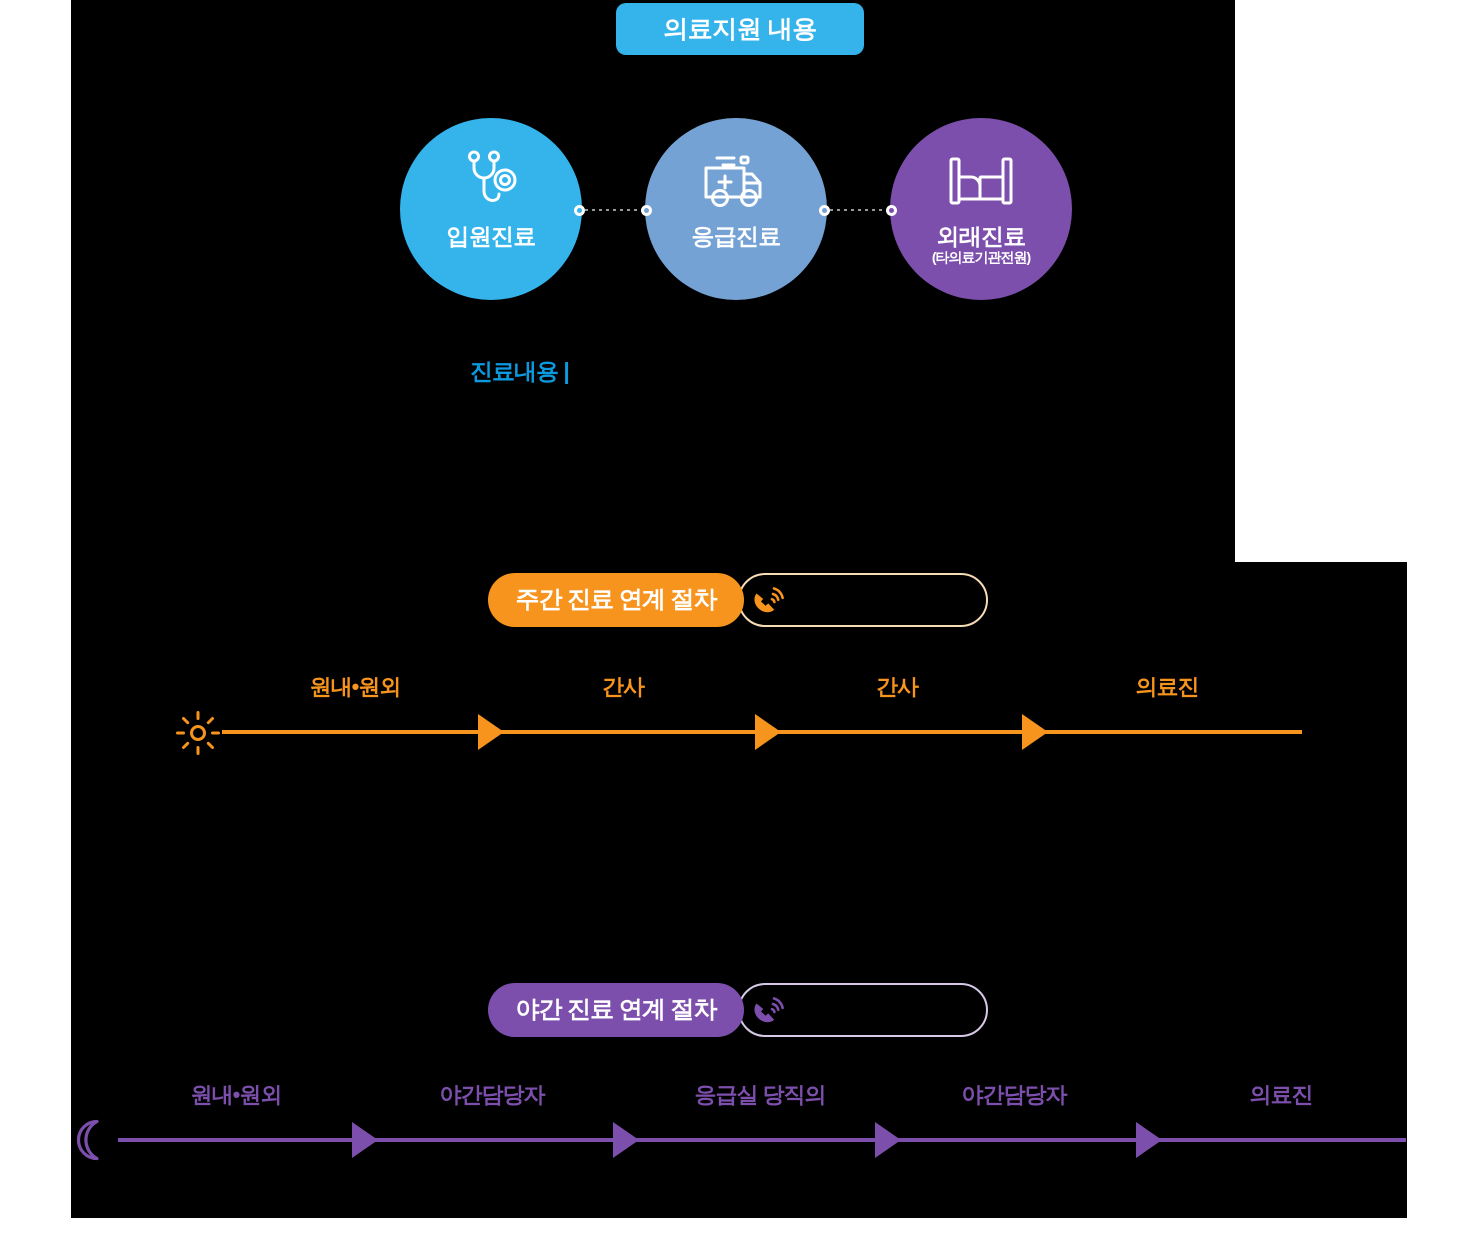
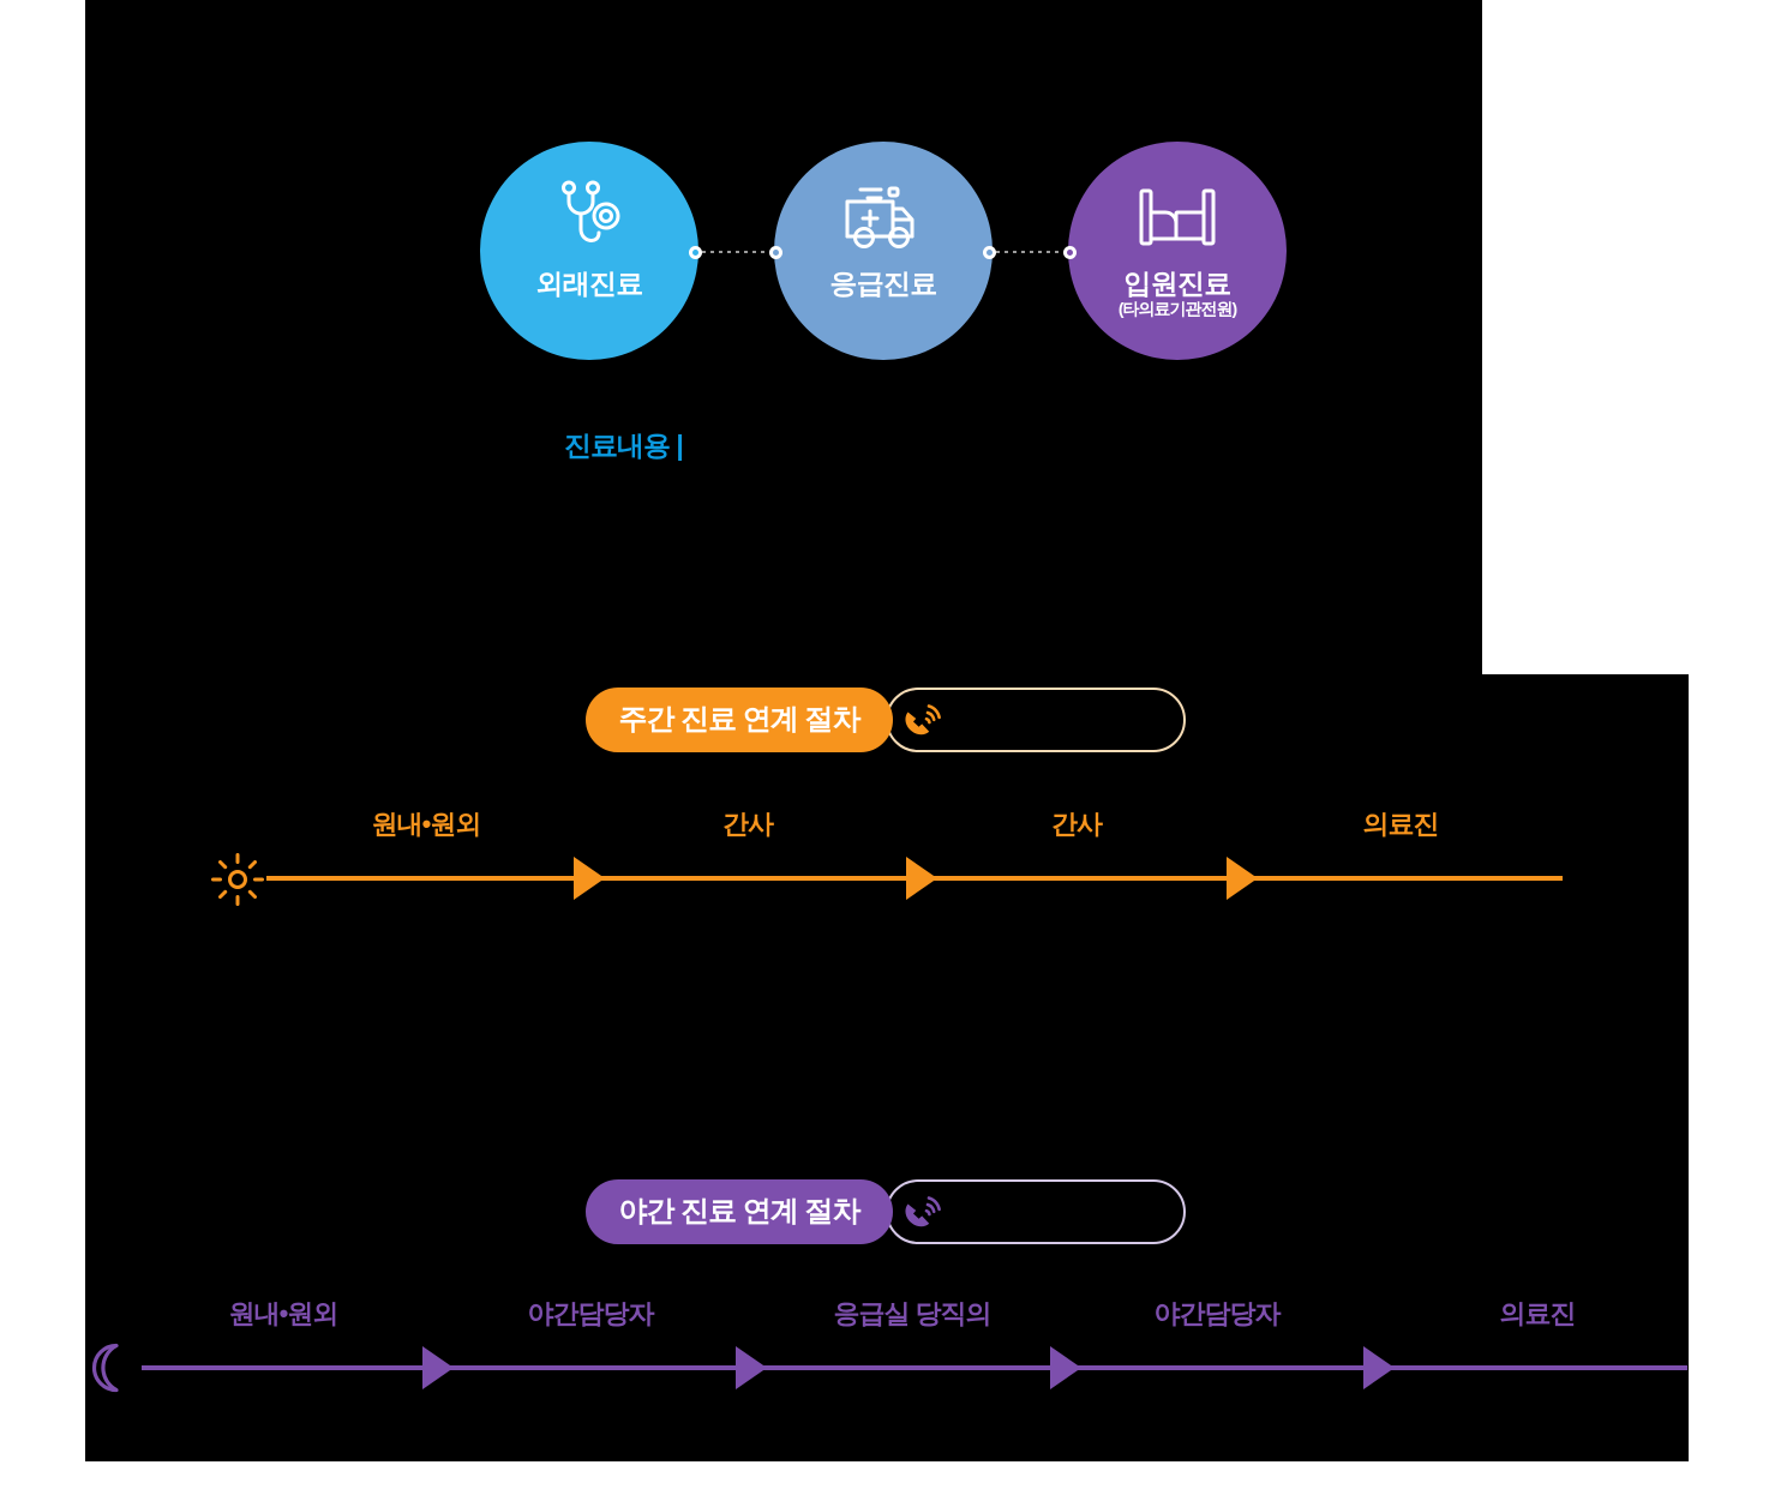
- 의료지원 내용
- 입원진료
+ 외래진료
  응급진료
- 외래진료
+ 입원진료
  (타의료기관전원)
  진료내용 |
  주간 진료 연계 절차
  원내•원외
  간사
  간사
  의료진
  야간 진료 연계 절차
  원내•원외
  야간담당자
  응급실 당직의
  야간담당자
  의료진
